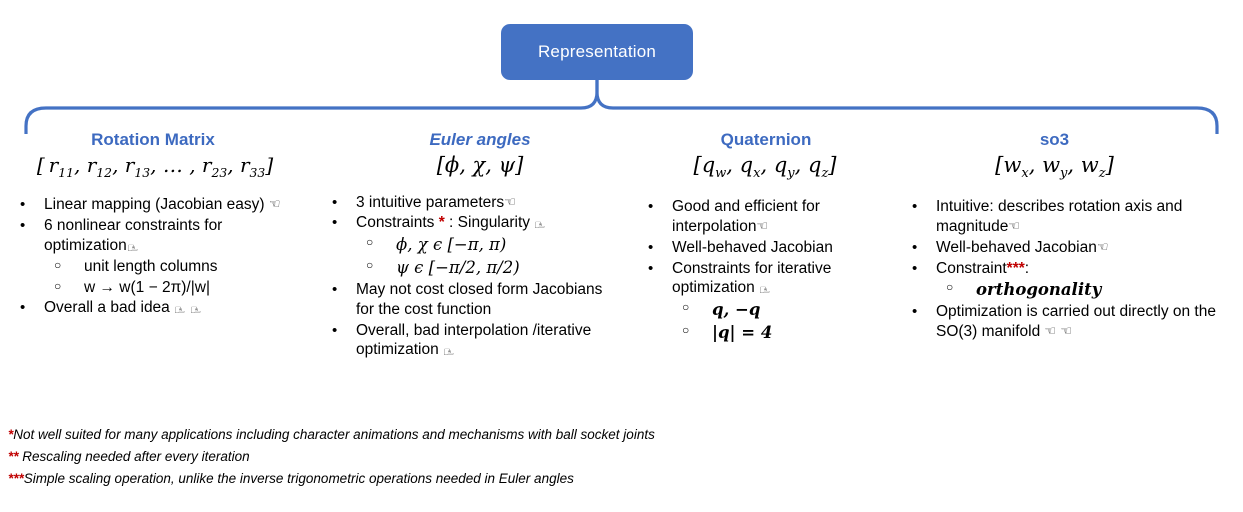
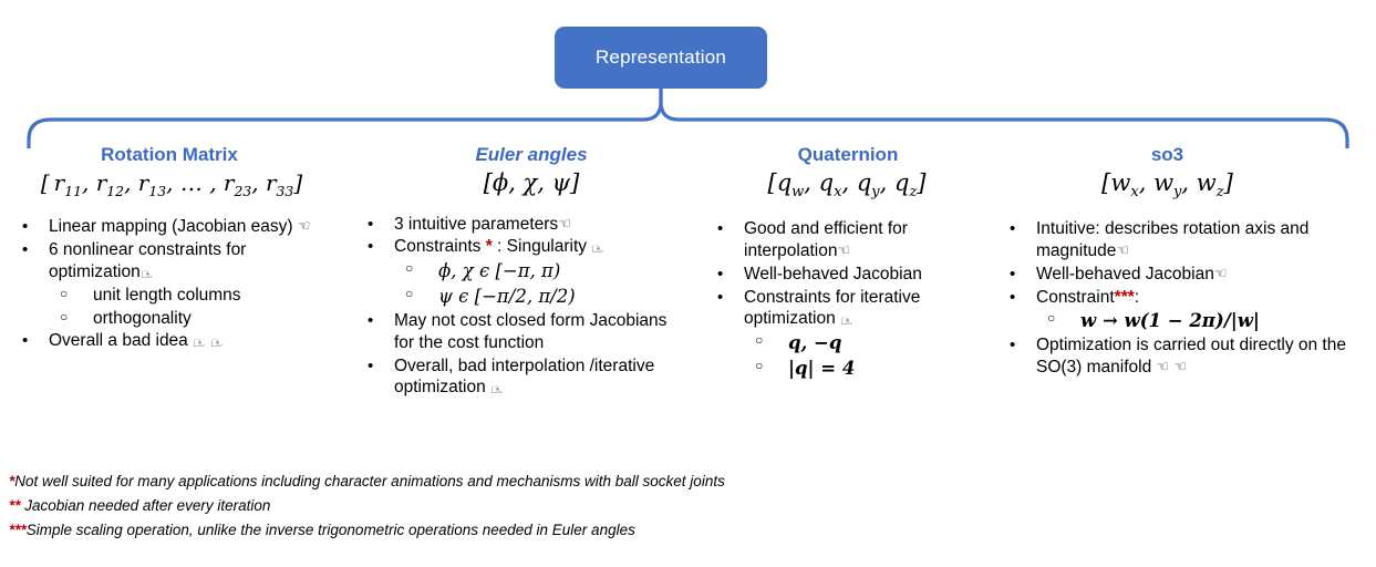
  Representation
  Rotation Matrix
  [ r11, r12, r13, … , r23, r33]
  •
  Linear mapping (Jacobian easy) ☜
  •
  ○
  unit length columns
  ○
- w → w(1 − 2π)/|w|
+ orthogonality
  •
  Euler angles
  [ϕ, χ, ψ]
  •
  3 intuitive parameters☜
  •
  ○
  ϕ, χ ϵ [−π, π)
  ○
  ψ ϵ [−π/2, π/2)
  •
  May not cost closed form Jacobians for the cost function
  •
  Quaternion
  [qw, qx, qy, qz]
  •
  Good and efficient for interpolation☜
  •
  Well-behaved Jacobian
  •
  ○
  q, −q
  ○
  |q| = 4
  so3
  [wx, wy, wz]
  •
  Intuitive: describes rotation axis and magnitude☜
  •
  Well-behaved Jacobian☜
  •
  Constraint***:
  ○
- orthogonality
+ w → w(1 − 2π)/|w|
  •
  Optimization is carried out directly on the SO(3) manifold ☜ ☜
  *Not well suited for many applications including character animations and mechanisms with ball socket joints
- ** Rescaling needed after every iteration
+ ** Jacobian needed after every iteration
  ***Simple scaling operation, unlike the inverse trigonometric operations needed in Euler angles
